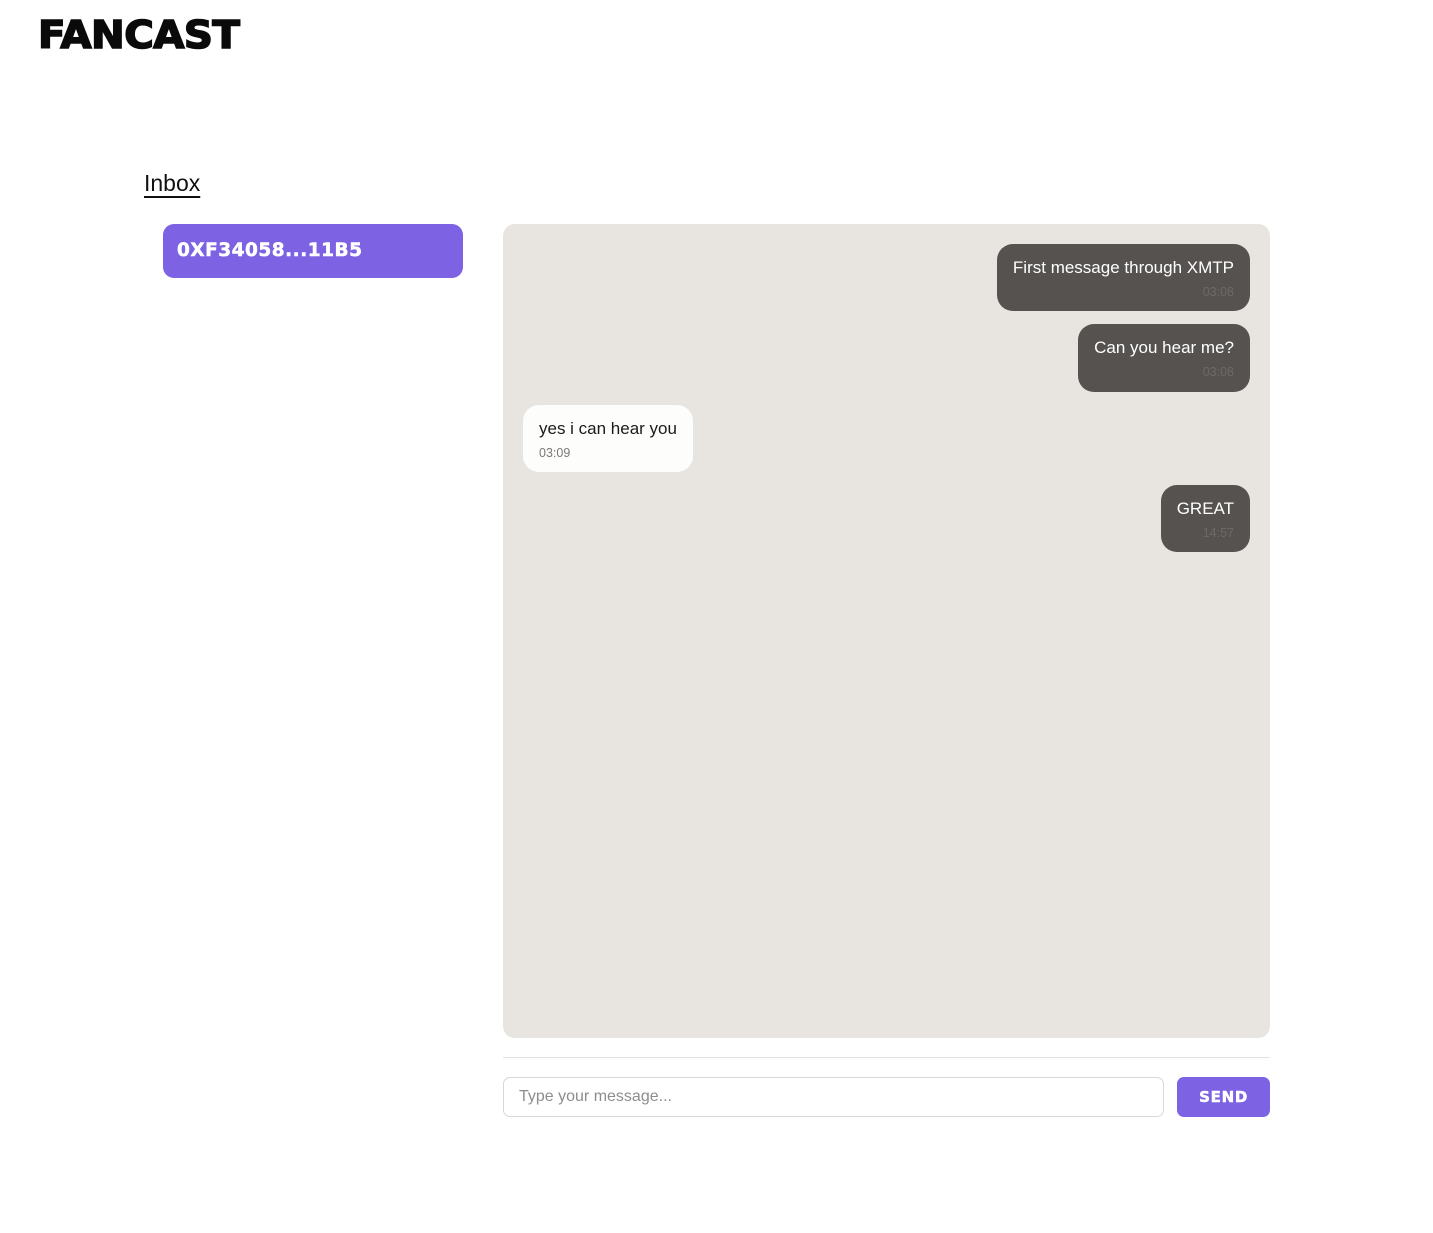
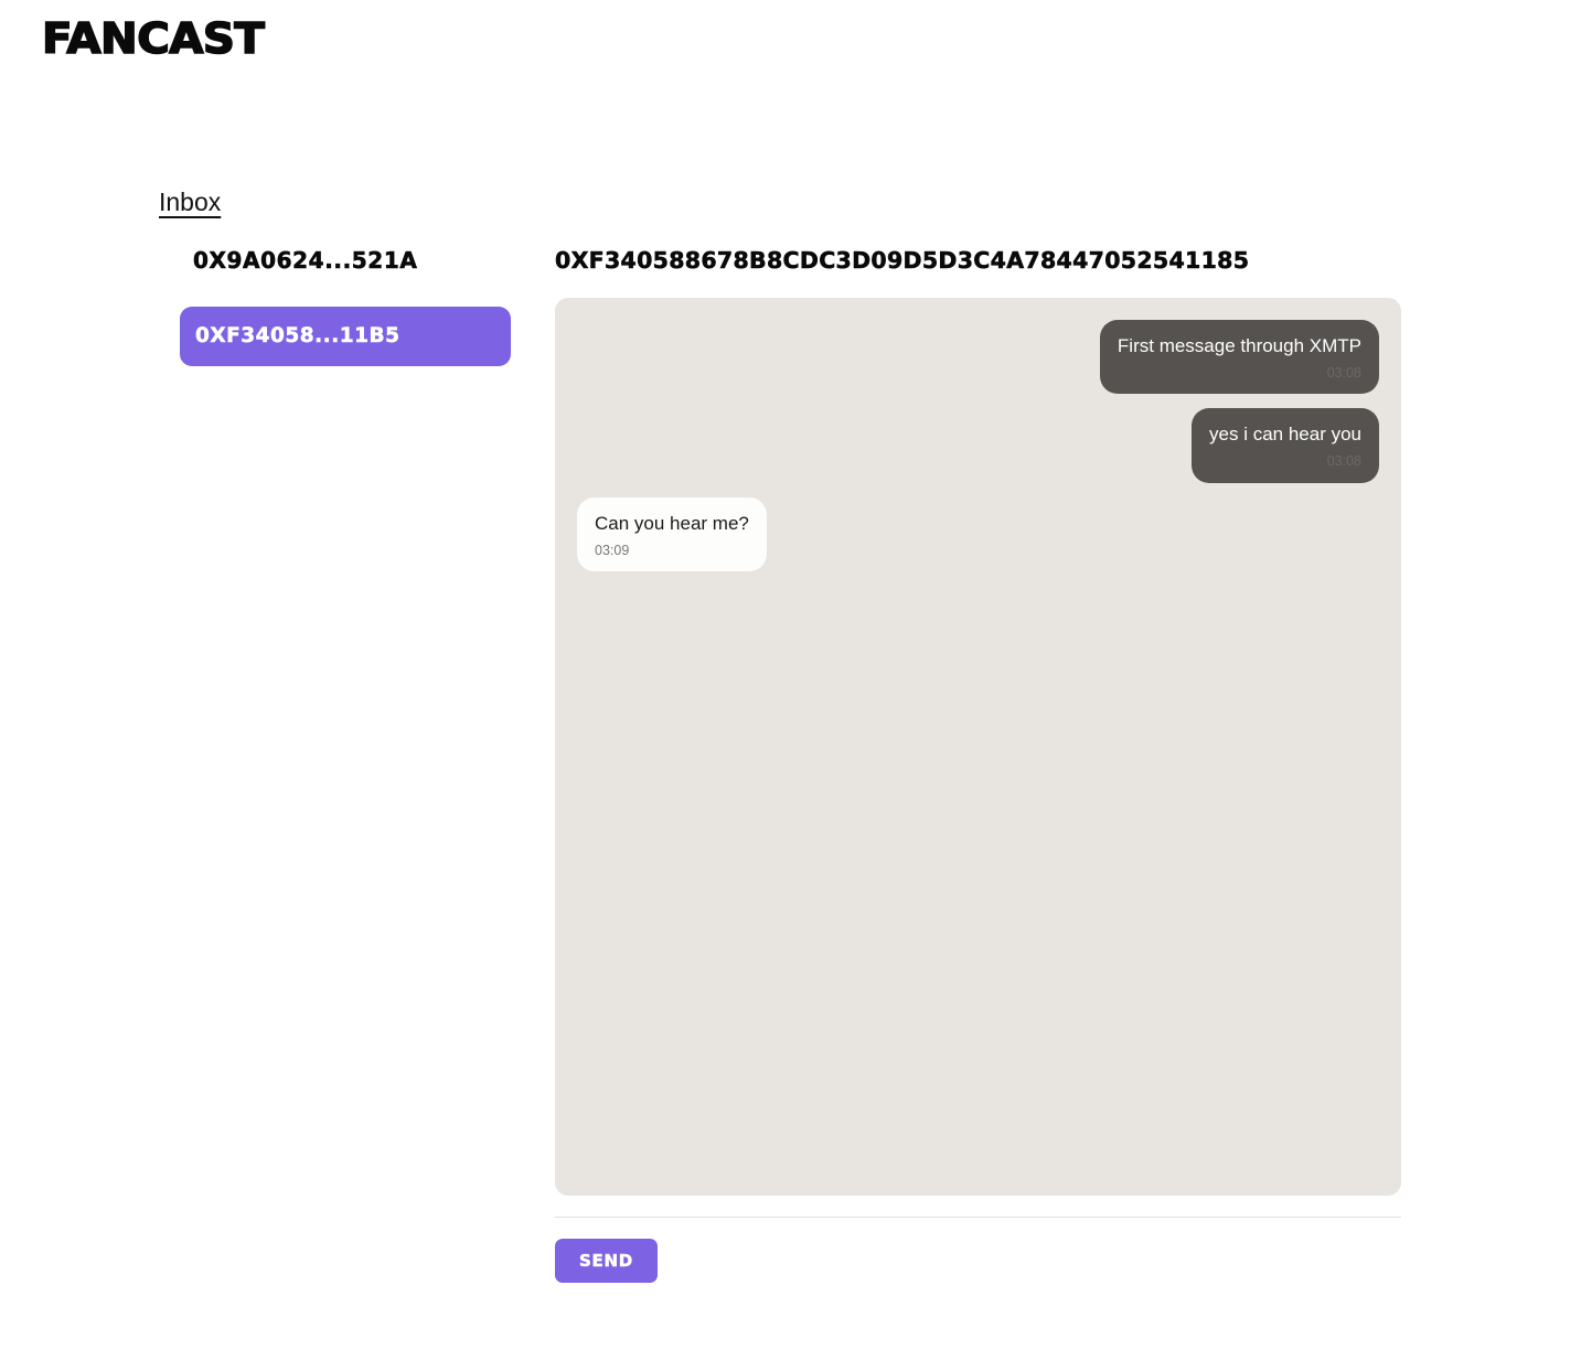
  FANCAST
  Inbox
+ 0X9A0624...521A
  0XF34058...11B5
+ 0XF340588678B8CDC3D09D5D3C4A78447052541185
  First message through XMTP
  03:08
- Can you hear me?
+ yes i can hear you
  03:08
- yes i can hear you
+ Can you hear me?
  03:09
- GREAT
- 14:57
- Type your message...
  SEND
